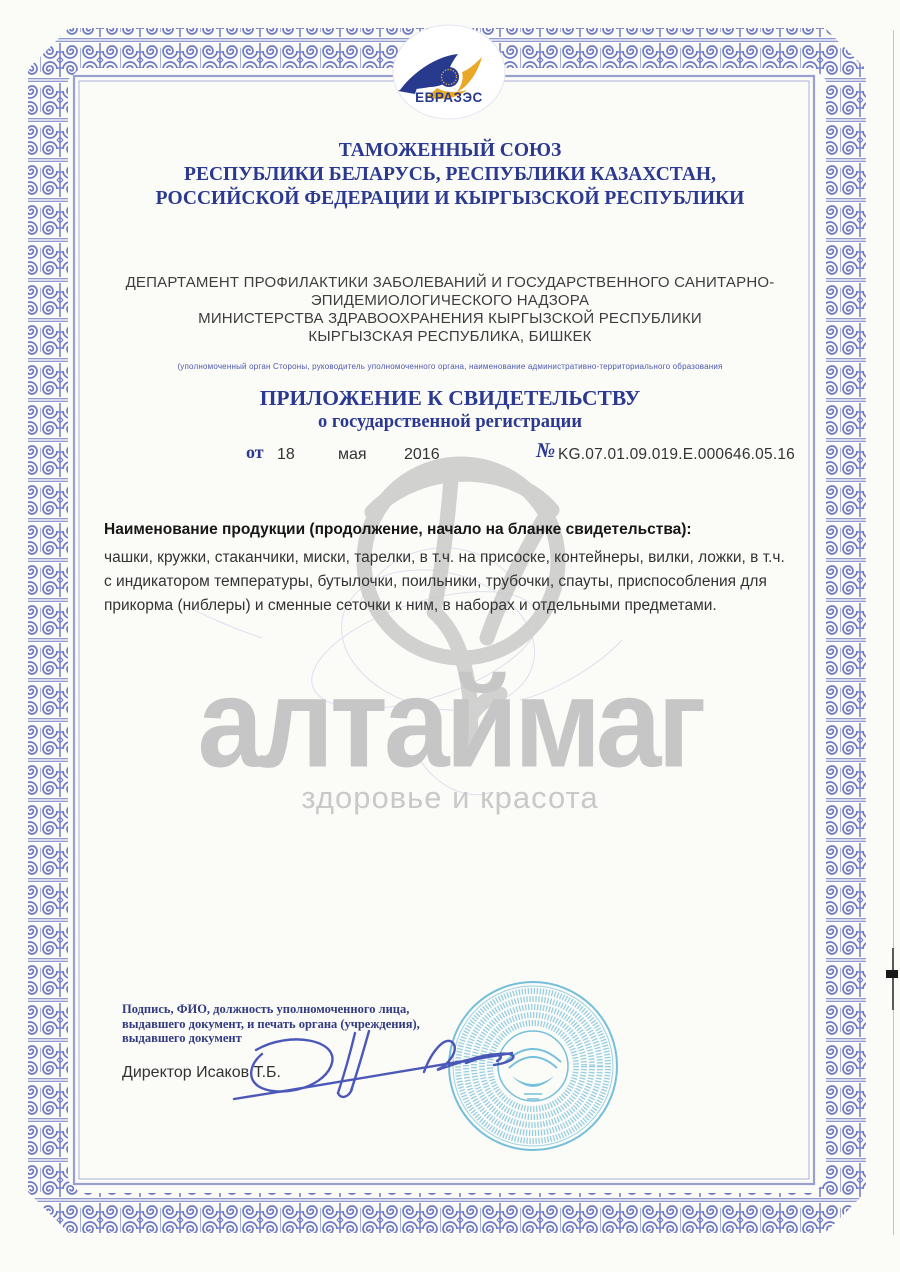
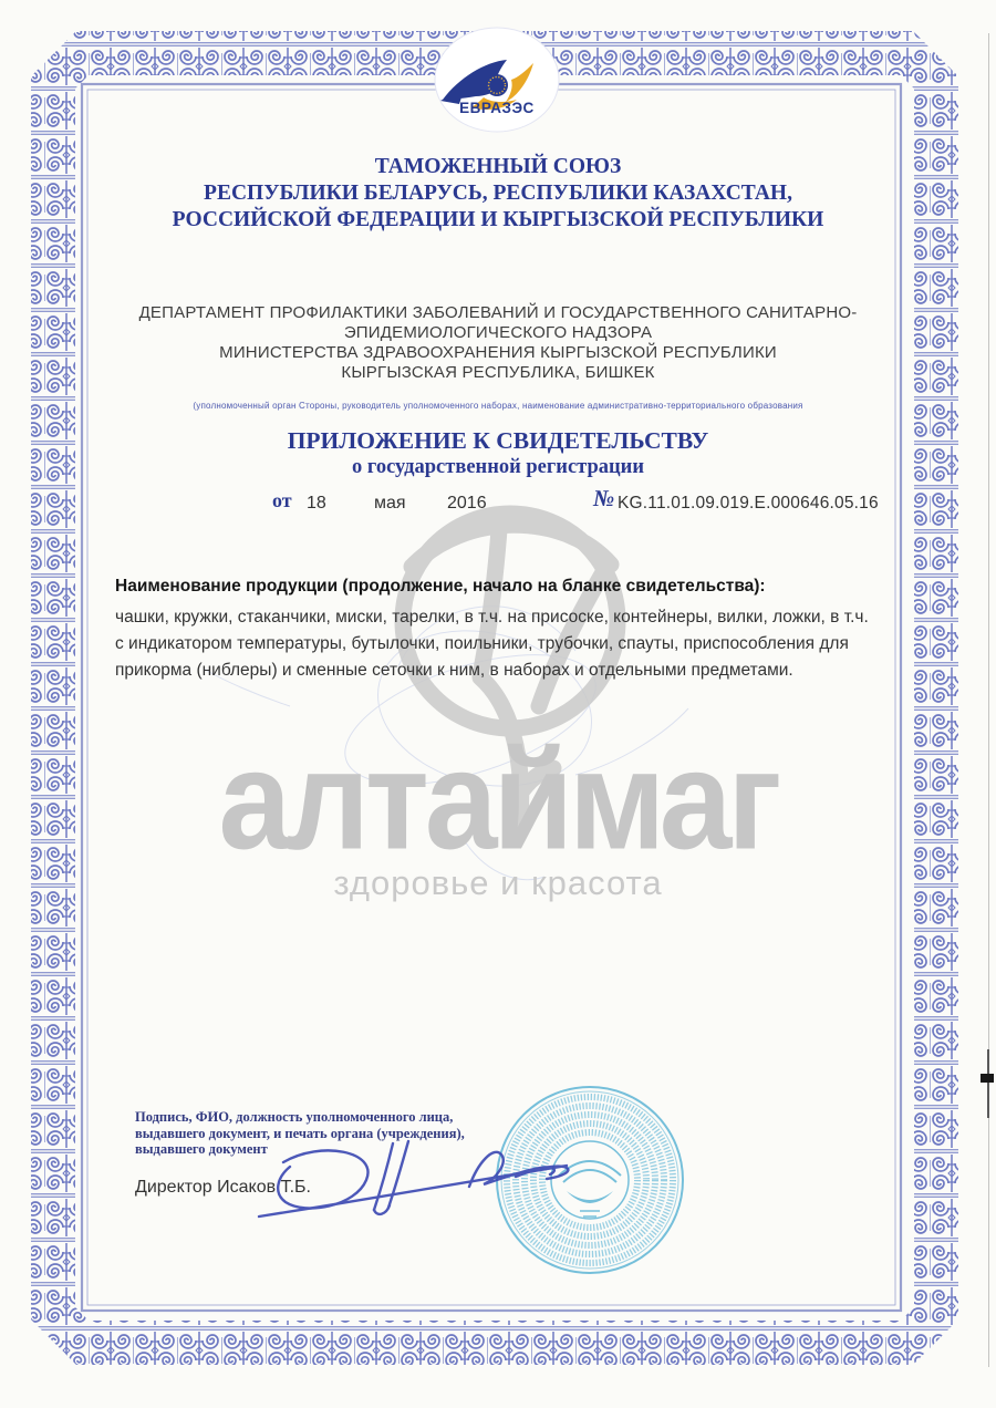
  алтаймаг
  здоровье и красота
  ЕВРАЗЭС
  ТАМОЖЕННЫЙ СОЮЗ
  РЕСПУБЛИКИ БЕЛАРУСЬ, РЕСПУБЛИКИ КАЗАХСТАН,
  РОССИЙСКОЙ ФЕДЕРАЦИИ И КЫРГЫЗСКОЙ РЕСПУБЛИКИ
  ДЕПАРТАМЕНТ ПРОФИЛАКТИКИ ЗАБОЛЕВАНИЙ И ГОСУДАРСТВЕННОГО САНИТАРНО-
  ЭПИДЕМИОЛОГИЧЕСКОГО НАДЗОРА
  МИНИСТЕРСТВА ЗДРАВООХРАНЕНИЯ КЫРГЫЗСКОЙ РЕСПУБЛИКИ
  КЫРГЫЗСКАЯ РЕСПУБЛИКА, БИШКЕК
- (уполномоченный орган Стороны, руководитель уполномоченного органа, наименование административно-территориального образования
+ (уполномоченный орган Стороны, руководитель уполномоченного наборах, наименование административно-территориального образования
  ПРИЛОЖЕНИЕ К СВИДЕТЕЛЬСТВУ
  о государственной регистрации
  от
  18
  мая
  2016
  №
- KG.07.01.09.019.E.000646.05.16
+ KG.11.01.09.019.E.000646.05.16
  Наименование продукции (продолжение, начало на бланке свидетельства):
  чашки, кружки, стаканчики, миски, тарелки, в т.ч. на присоске, контейнеры, вилки, ложки, в т.ч.
  с индикатором температуры, бутылочки, поильники, трубочки, спауты, приспособления для
  прикорма (ниблеры) и сменные сеточки к ним, в наборах и отдельными предметами.
  Подпись, ФИО, должность уполномоченного лица,
  выдавшего документ, и печать органа (учреждения),
  выдавшего документ
  Директор Исаков Т.Б.
